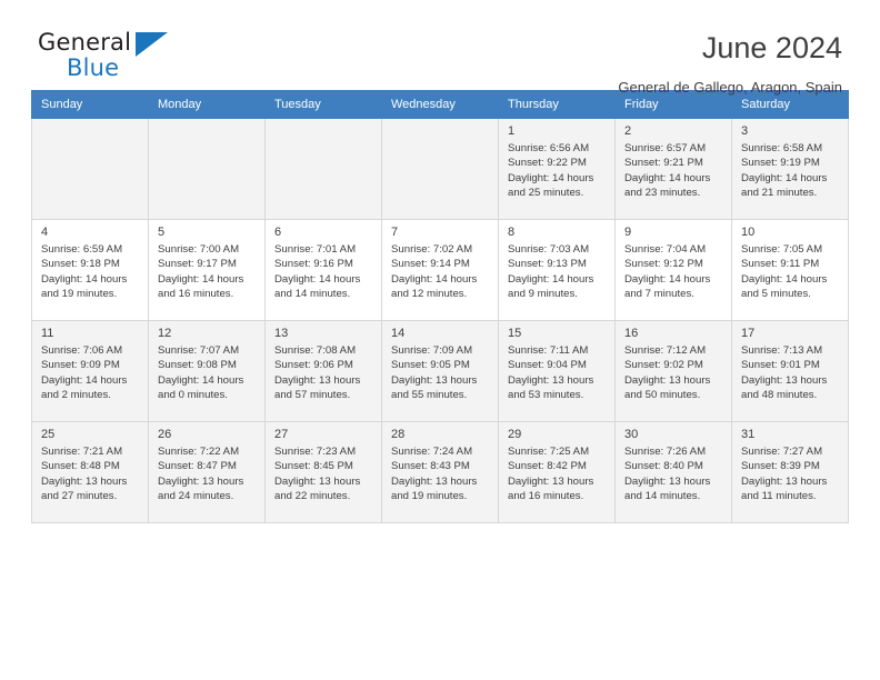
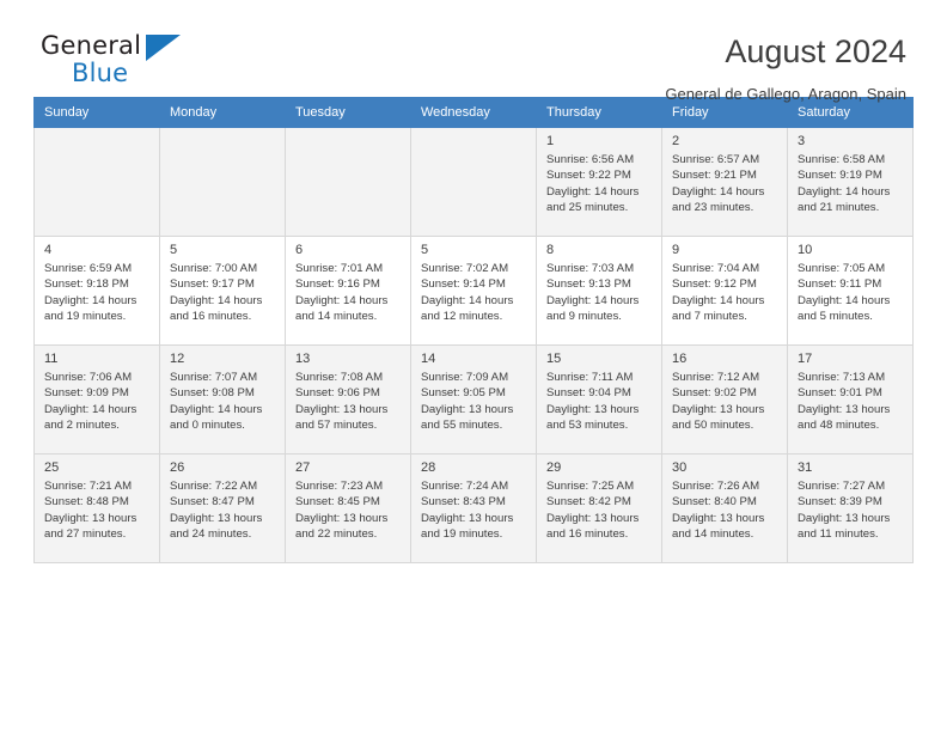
  General
  Blue
- June 2024
+ August 2024
  General de Gallego, Aragon, Spain
  Sunday	Monday	Tuesday	Wednesday	Thursday	Friday	Saturday
  				1Sunrise: 6:56 AMSunset: 9:22 PMDaylight: 14 hoursand 25 minutes.	2Sunrise: 6:57 AMSunset: 9:21 PMDaylight: 14 hoursand 23 minutes.	3Sunrise: 6:58 AMSunset: 9:19 PMDaylight: 14 hoursand 21 minutes.
- 4Sunrise: 6:59 AMSunset: 9:18 PMDaylight: 14 hoursand 19 minutes.	5Sunrise: 7:00 AMSunset: 9:17 PMDaylight: 14 hoursand 16 minutes.	6Sunrise: 7:01 AMSunset: 9:16 PMDaylight: 14 hoursand 14 minutes.	7Sunrise: 7:02 AMSunset: 9:14 PMDaylight: 14 hoursand 12 minutes.	8Sunrise: 7:03 AMSunset: 9:13 PMDaylight: 14 hoursand 9 minutes.	9Sunrise: 7:04 AMSunset: 9:12 PMDaylight: 14 hoursand 7 minutes.	10Sunrise: 7:05 AMSunset: 9:11 PMDaylight: 14 hoursand 5 minutes.
+ 4Sunrise: 6:59 AMSunset: 9:18 PMDaylight: 14 hoursand 19 minutes.	5Sunrise: 7:00 AMSunset: 9:17 PMDaylight: 14 hoursand 16 minutes.	6Sunrise: 7:01 AMSunset: 9:16 PMDaylight: 14 hoursand 14 minutes.	5Sunrise: 7:02 AMSunset: 9:14 PMDaylight: 14 hoursand 12 minutes.	8Sunrise: 7:03 AMSunset: 9:13 PMDaylight: 14 hoursand 9 minutes.	9Sunrise: 7:04 AMSunset: 9:12 PMDaylight: 14 hoursand 7 minutes.	10Sunrise: 7:05 AMSunset: 9:11 PMDaylight: 14 hoursand 5 minutes.
  11Sunrise: 7:06 AMSunset: 9:09 PMDaylight: 14 hoursand 2 minutes.	12Sunrise: 7:07 AMSunset: 9:08 PMDaylight: 14 hoursand 0 minutes.	13Sunrise: 7:08 AMSunset: 9:06 PMDaylight: 13 hoursand 57 minutes.	14Sunrise: 7:09 AMSunset: 9:05 PMDaylight: 13 hoursand 55 minutes.	15Sunrise: 7:11 AMSunset: 9:04 PMDaylight: 13 hoursand 53 minutes.	16Sunrise: 7:12 AMSunset: 9:02 PMDaylight: 13 hoursand 50 minutes.	17Sunrise: 7:13 AMSunset: 9:01 PMDaylight: 13 hoursand 48 minutes.
  25Sunrise: 7:21 AMSunset: 8:48 PMDaylight: 13 hoursand 27 minutes.	26Sunrise: 7:22 AMSunset: 8:47 PMDaylight: 13 hoursand 24 minutes.	27Sunrise: 7:23 AMSunset: 8:45 PMDaylight: 13 hoursand 22 minutes.	28Sunrise: 7:24 AMSunset: 8:43 PMDaylight: 13 hoursand 19 minutes.	29Sunrise: 7:25 AMSunset: 8:42 PMDaylight: 13 hoursand 16 minutes.	30Sunrise: 7:26 AMSunset: 8:40 PMDaylight: 13 hoursand 14 minutes.	31Sunrise: 7:27 AMSunset: 8:39 PMDaylight: 13 hoursand 11 minutes.
